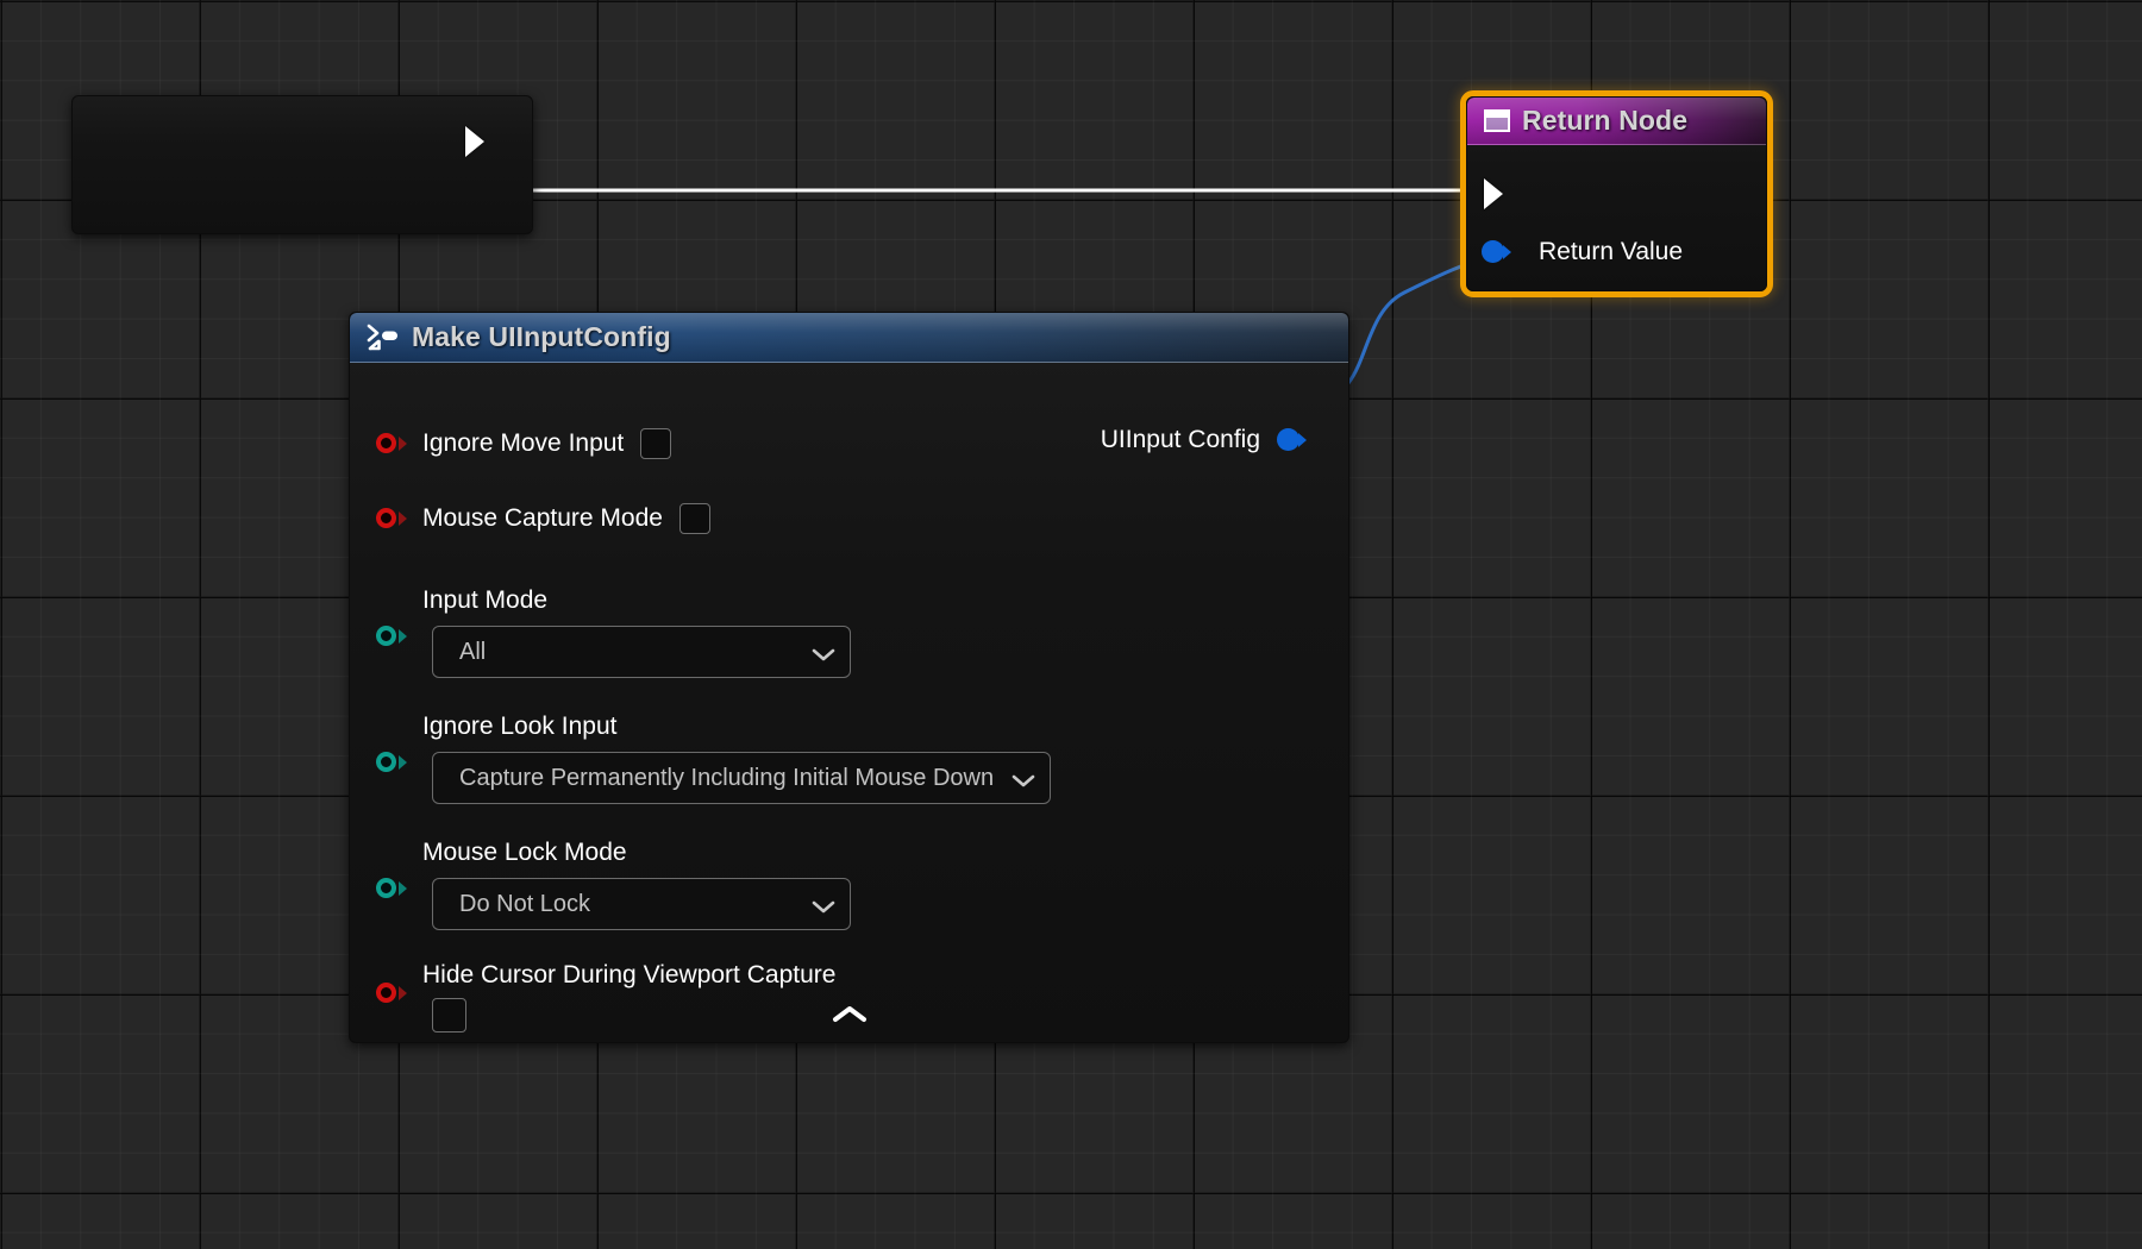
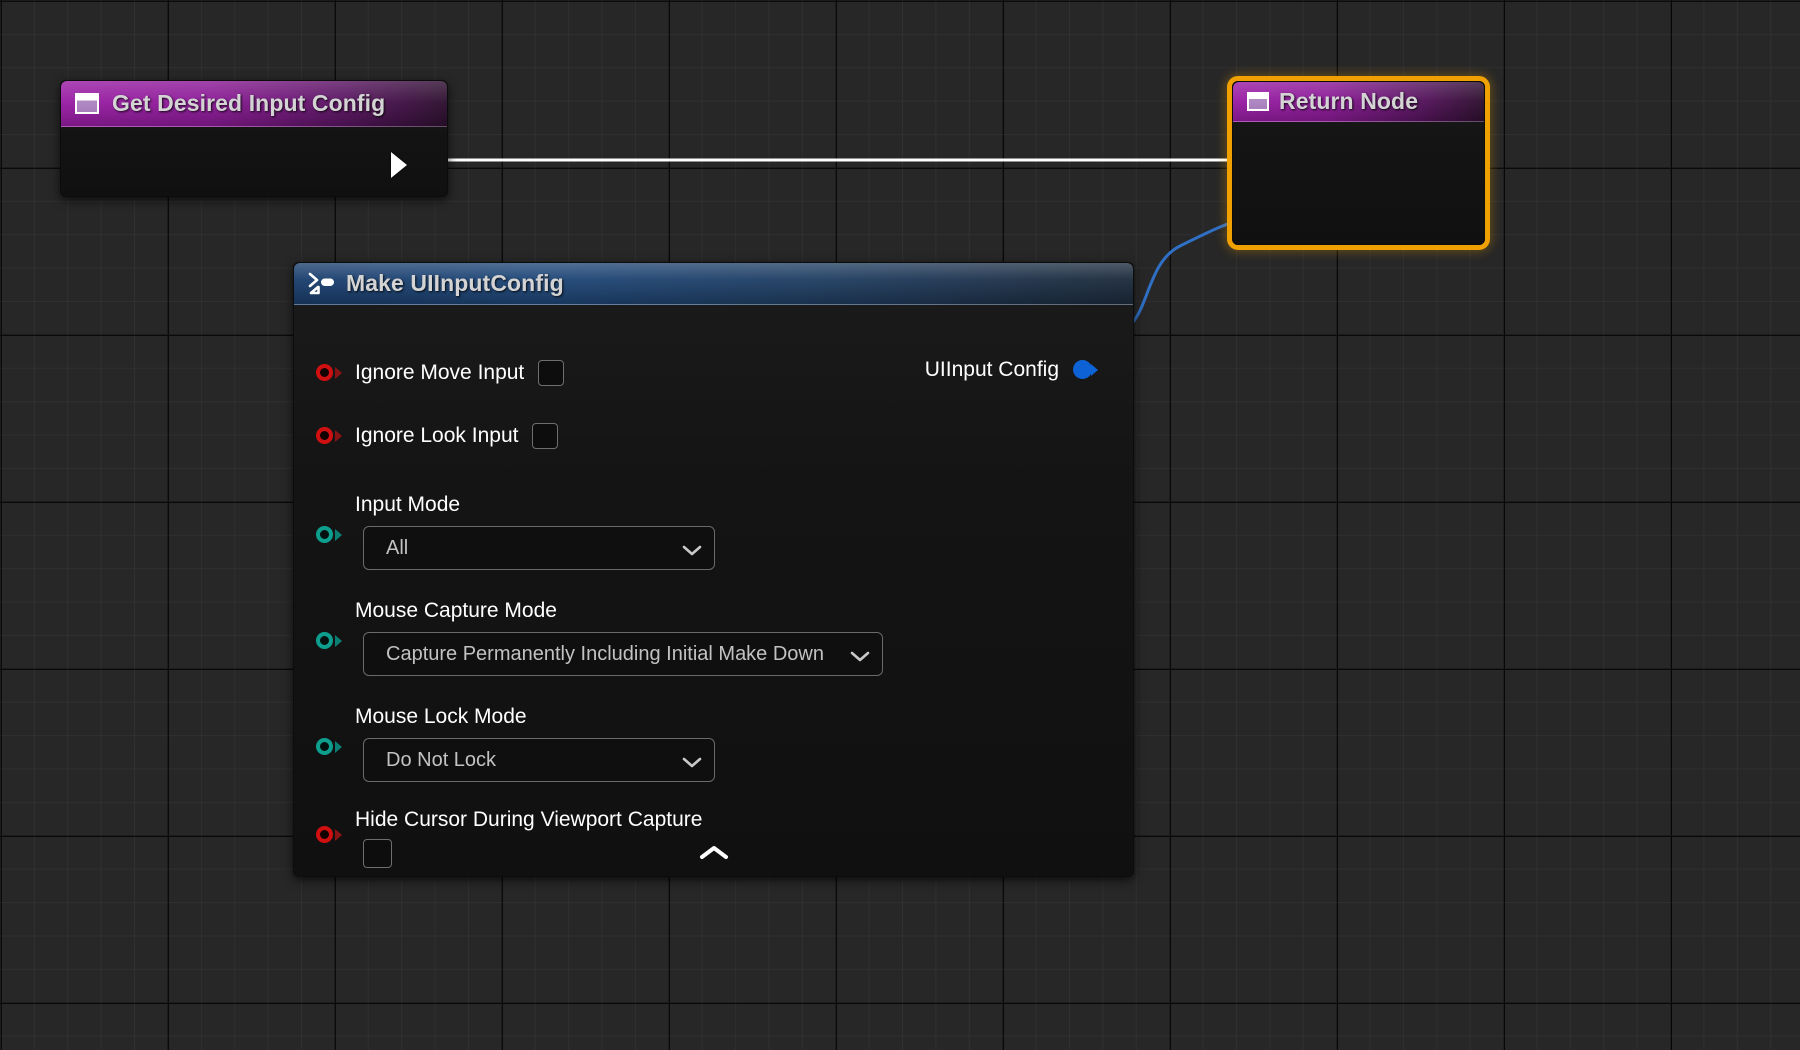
+ Get Desired Input Config
  Make UIInputConfig
  Ignore Move Input
- Mouse Capture Mode
+ Ignore Look Input
  Input Mode
  All
- Ignore Look Input
+ Mouse Capture Mode
- Capture Permanently Including Initial Mouse Down
+ Capture Permanently Including Initial Make Down
  Mouse Lock Mode
  Do Not Lock
  Hide Cursor During Viewport Capture
  UIInput Config
  Return Node
- Return Value
